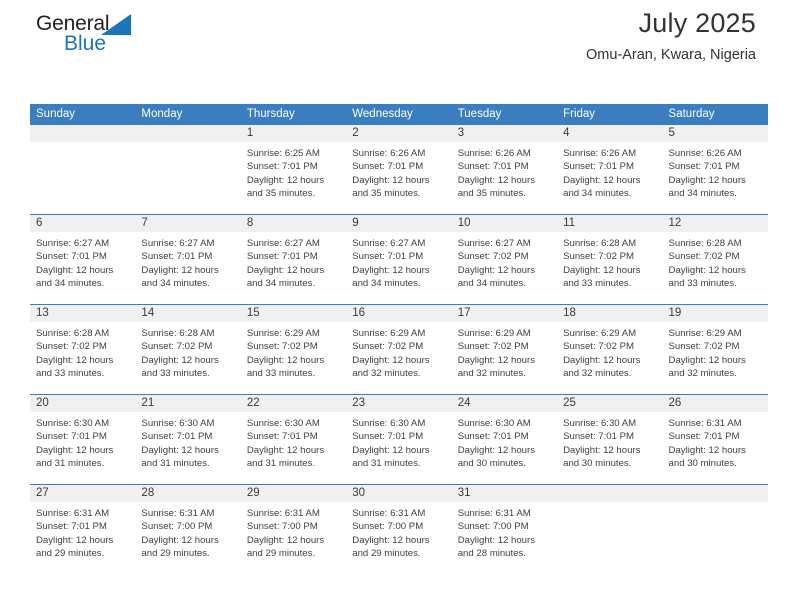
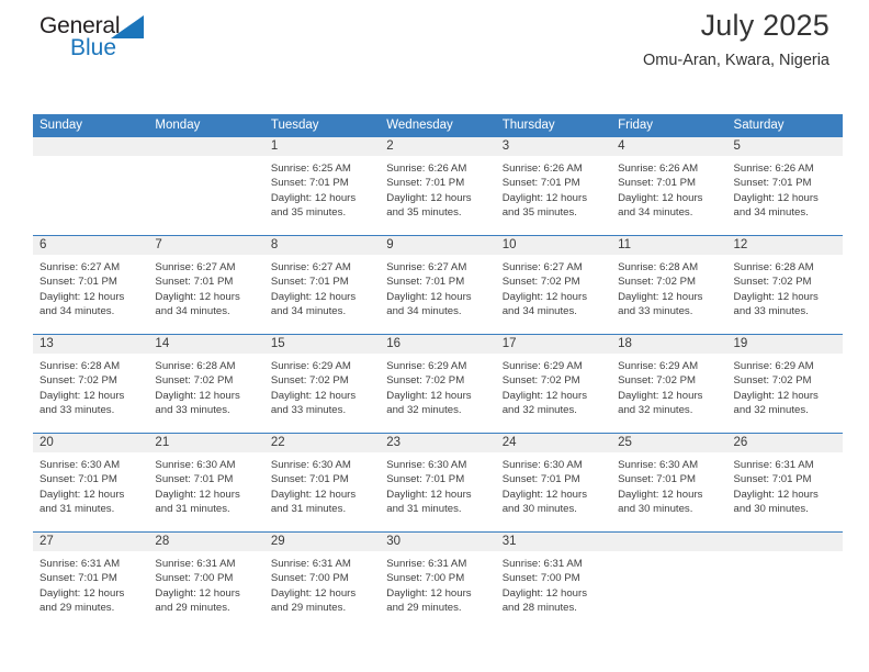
  General
  Blue
  July 2025
  Omu-Aran, Kwara, Nigeria
  Sunday
  Monday
- Thursday
+ Tuesday
  Wednesday
- Tuesday
+ Thursday
  Friday
  Saturday
  1
  Sunrise: 6:25 AM
  Sunset: 7:01 PM
  Daylight: 12 hours
  and 35 minutes.
  2
  Sunrise: 6:26 AM
  Sunset: 7:01 PM
  Daylight: 12 hours
  and 35 minutes.
  3
  Sunrise: 6:26 AM
  Sunset: 7:01 PM
  Daylight: 12 hours
  and 35 minutes.
  4
  Sunrise: 6:26 AM
  Sunset: 7:01 PM
  Daylight: 12 hours
  and 34 minutes.
  5
  Sunrise: 6:26 AM
  Sunset: 7:01 PM
  Daylight: 12 hours
  and 34 minutes.
  6
  Sunrise: 6:27 AM
  Sunset: 7:01 PM
  Daylight: 12 hours
  and 34 minutes.
  7
  Sunrise: 6:27 AM
  Sunset: 7:01 PM
  Daylight: 12 hours
  and 34 minutes.
  8
  Sunrise: 6:27 AM
  Sunset: 7:01 PM
  Daylight: 12 hours
  and 34 minutes.
  9
  Sunrise: 6:27 AM
  Sunset: 7:01 PM
  Daylight: 12 hours
  and 34 minutes.
  10
  Sunrise: 6:27 AM
  Sunset: 7:02 PM
  Daylight: 12 hours
  and 34 minutes.
  11
  Sunrise: 6:28 AM
  Sunset: 7:02 PM
  Daylight: 12 hours
  and 33 minutes.
  12
  Sunrise: 6:28 AM
  Sunset: 7:02 PM
  Daylight: 12 hours
  and 33 minutes.
  13
  Sunrise: 6:28 AM
  Sunset: 7:02 PM
  Daylight: 12 hours
  and 33 minutes.
  14
  Sunrise: 6:28 AM
  Sunset: 7:02 PM
  Daylight: 12 hours
  and 33 minutes.
  15
  Sunrise: 6:29 AM
  Sunset: 7:02 PM
  Daylight: 12 hours
  and 33 minutes.
  16
  Sunrise: 6:29 AM
  Sunset: 7:02 PM
  Daylight: 12 hours
  and 32 minutes.
  17
  Sunrise: 6:29 AM
  Sunset: 7:02 PM
  Daylight: 12 hours
  and 32 minutes.
  18
  Sunrise: 6:29 AM
  Sunset: 7:02 PM
  Daylight: 12 hours
  and 32 minutes.
  19
  Sunrise: 6:29 AM
  Sunset: 7:02 PM
  Daylight: 12 hours
  and 32 minutes.
  20
  Sunrise: 6:30 AM
  Sunset: 7:01 PM
  Daylight: 12 hours
  and 31 minutes.
  21
  Sunrise: 6:30 AM
  Sunset: 7:01 PM
  Daylight: 12 hours
  and 31 minutes.
  22
  Sunrise: 6:30 AM
  Sunset: 7:01 PM
  Daylight: 12 hours
  and 31 minutes.
  23
  Sunrise: 6:30 AM
  Sunset: 7:01 PM
  Daylight: 12 hours
  and 31 minutes.
  24
  Sunrise: 6:30 AM
  Sunset: 7:01 PM
  Daylight: 12 hours
  and 30 minutes.
  25
  Sunrise: 6:30 AM
  Sunset: 7:01 PM
  Daylight: 12 hours
  and 30 minutes.
  26
  Sunrise: 6:31 AM
  Sunset: 7:01 PM
  Daylight: 12 hours
  and 30 minutes.
  27
  Sunrise: 6:31 AM
  Sunset: 7:01 PM
  Daylight: 12 hours
  and 29 minutes.
  28
  Sunrise: 6:31 AM
  Sunset: 7:00 PM
  Daylight: 12 hours
  and 29 minutes.
  29
  Sunrise: 6:31 AM
  Sunset: 7:00 PM
  Daylight: 12 hours
  and 29 minutes.
  30
  Sunrise: 6:31 AM
  Sunset: 7:00 PM
  Daylight: 12 hours
  and 29 minutes.
  31
  Sunrise: 6:31 AM
  Sunset: 7:00 PM
  Daylight: 12 hours
  and 28 minutes.
